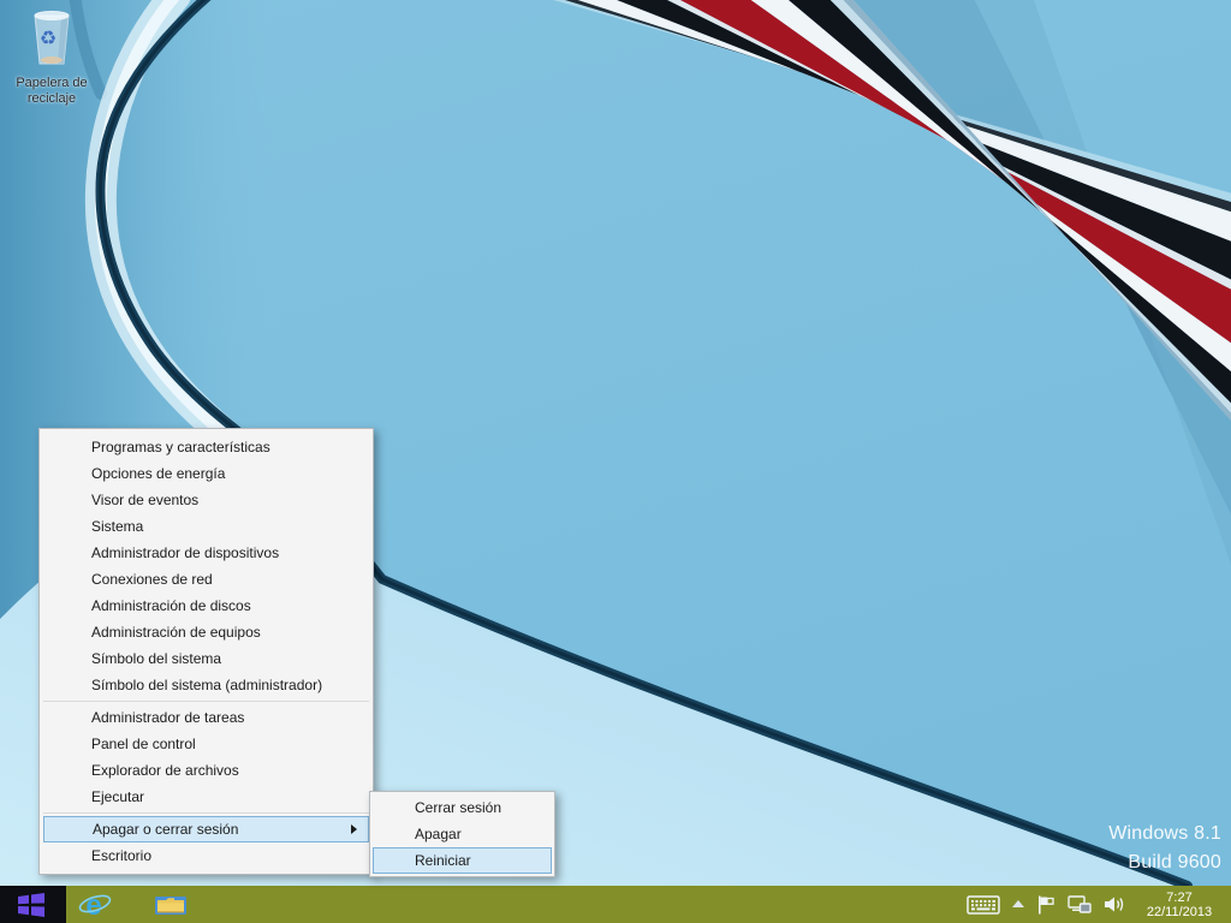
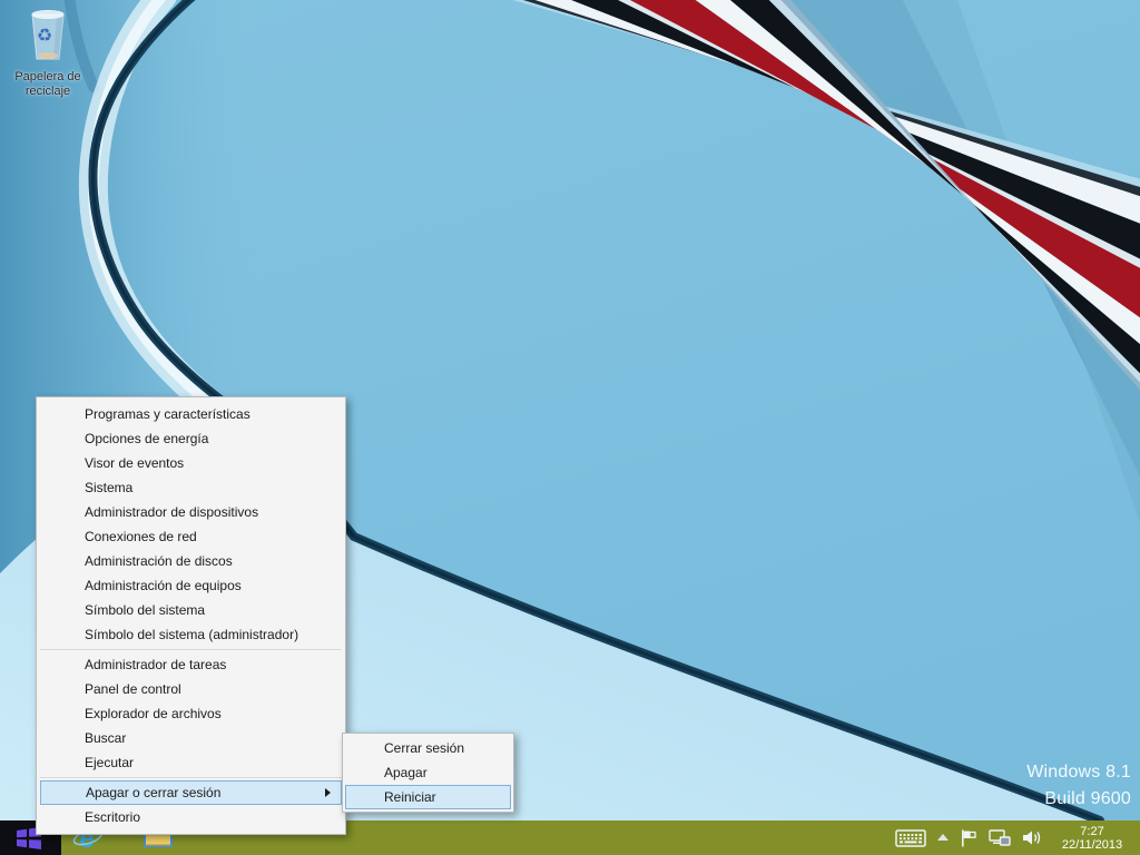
  ♻
  Papelera de
  reciclaje
  Windows 8.1
  Build 9600
  e
  7:27
  22/11/2013
  Programas y características
  Opciones de energía
  Visor de eventos
  Sistema
  Administrador de dispositivos
  Conexiones de red
  Administración de discos
  Administración de equipos
  Símbolo del sistema
  Símbolo del sistema (administrador)
  Administrador de tareas
  Panel de control
  Explorador de archivos
+ Buscar
  Ejecutar
  Apagar o cerrar sesión
  Escritorio
  Cerrar sesión
  Apagar
  Reiniciar
